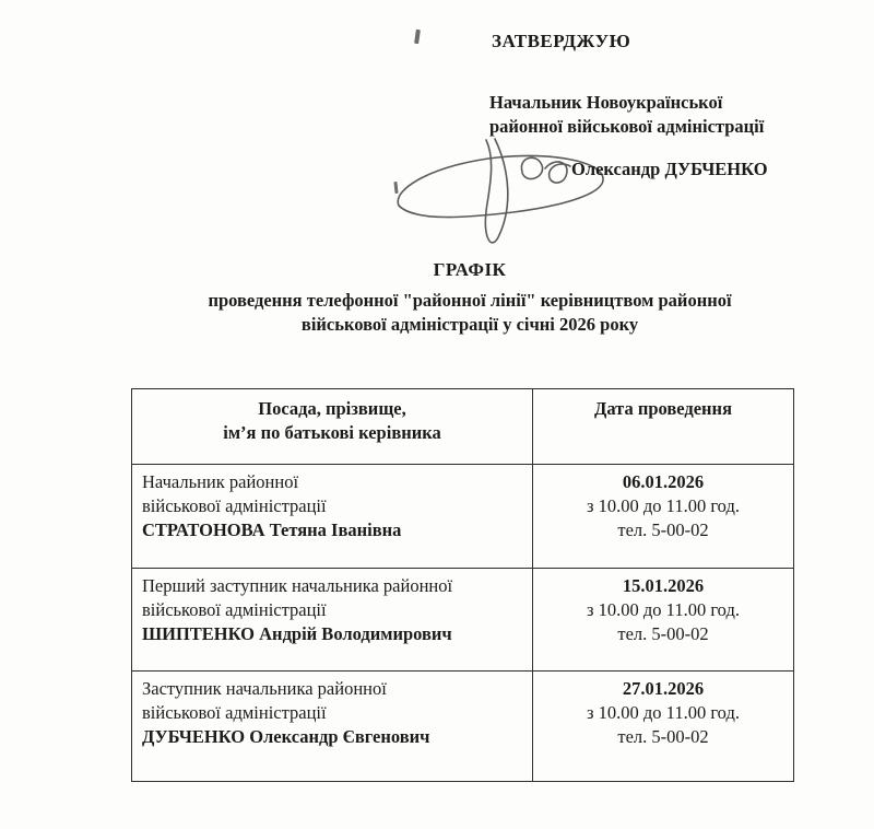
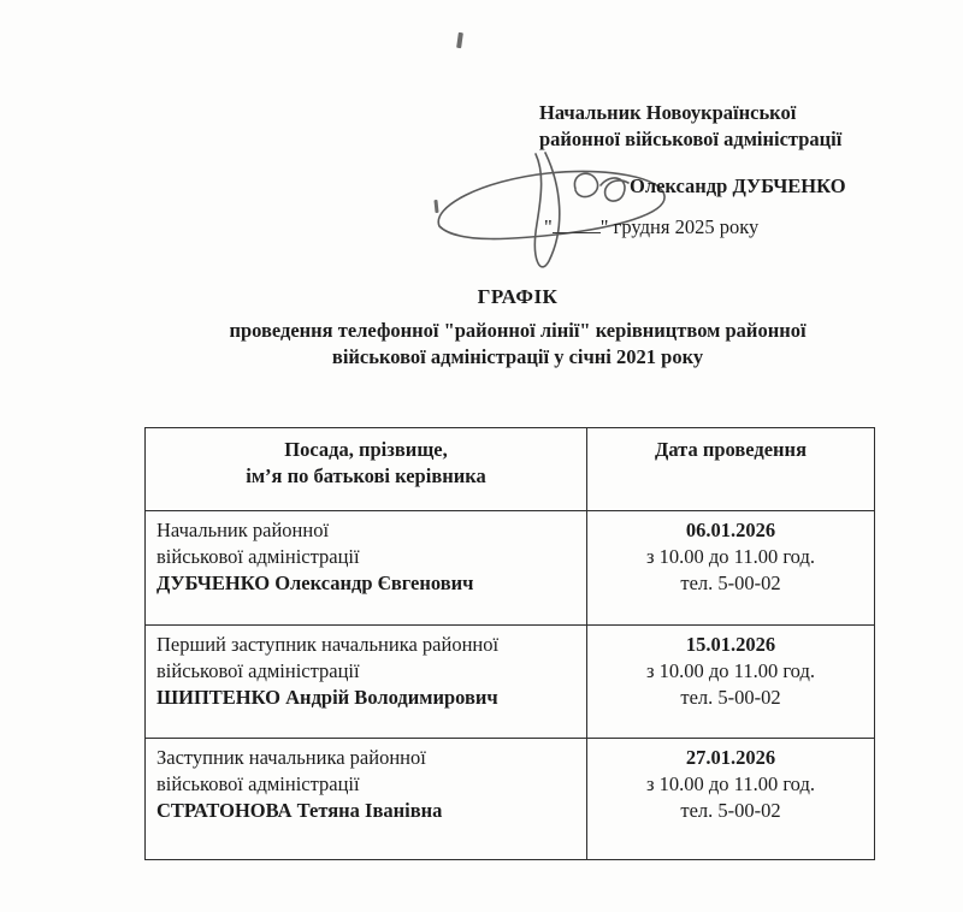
- ЗАТВЕРДЖУЮ
  Начальник Новоукраїнської
  районної військової адміністрації
  Олександр ДУБЧЕНКО
+ " " грудня 2025 року
  ГРАФІК
  проведення телефонної "районної лінії" керівництвом районної
- військової адміністрації у січні 2026 року
+ військової адміністрації у січні 2021 року
  Посада, прізвище, ім’я по батькові керівника	Дата проведення
- Начальник районної військової адміністрації СТРАТОНОВА Тетяна Іванівна	06.01.2026 з 10.00 до 11.00 год. тел. 5-00-02
+ Начальник районної військової адміністрації ДУБЧЕНКО Олександр Євгенович	06.01.2026 з 10.00 до 11.00 год. тел. 5-00-02
  Перший заступник начальника районної військової адміністрації ШИПТЕНКО Андрій Володимирович	15.01.2026 з 10.00 до 11.00 год. тел. 5-00-02
- Заступник начальника районної військової адміністрації ДУБЧЕНКО Олександр Євгенович	27.01.2026 з 10.00 до 11.00 год. тел. 5-00-02
+ Заступник начальника районної військової адміністрації СТРАТОНОВА Тетяна Іванівна	27.01.2026 з 10.00 до 11.00 год. тел. 5-00-02
